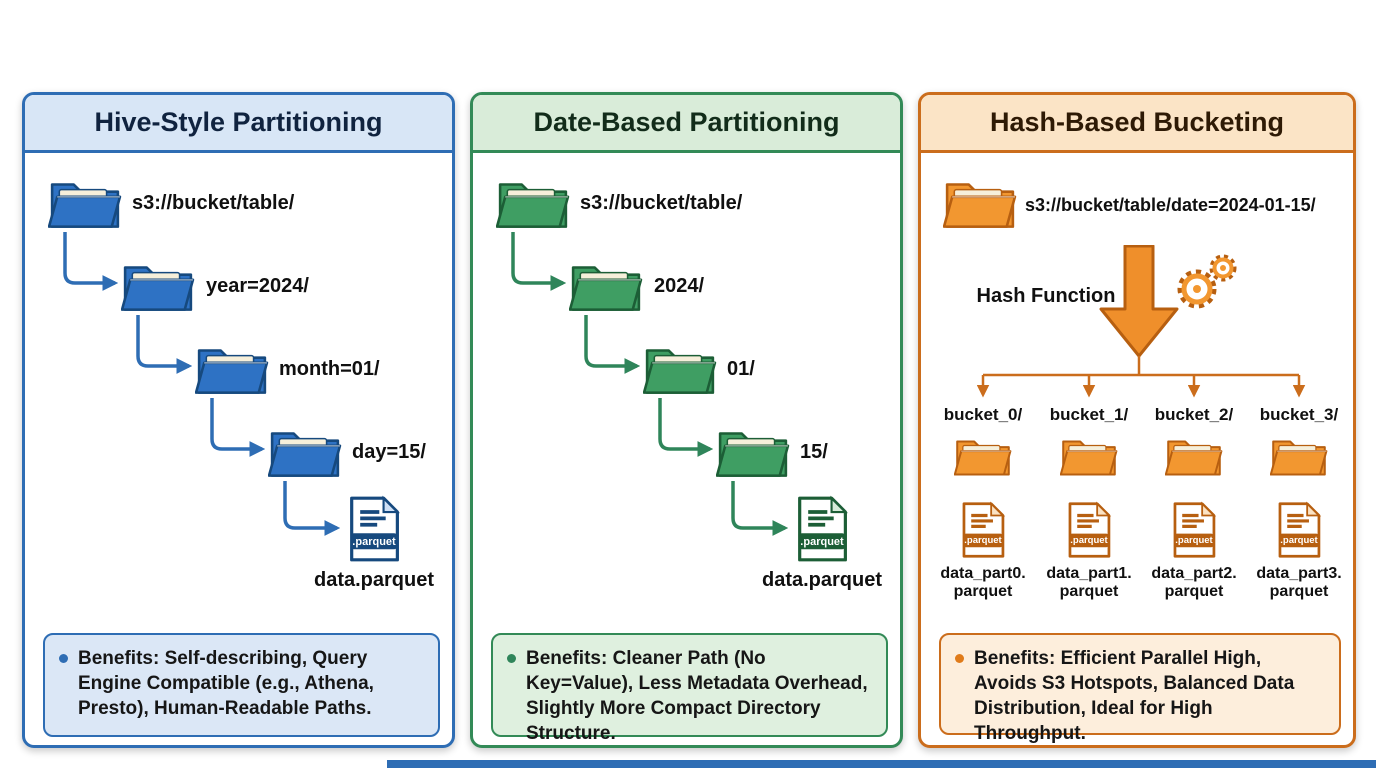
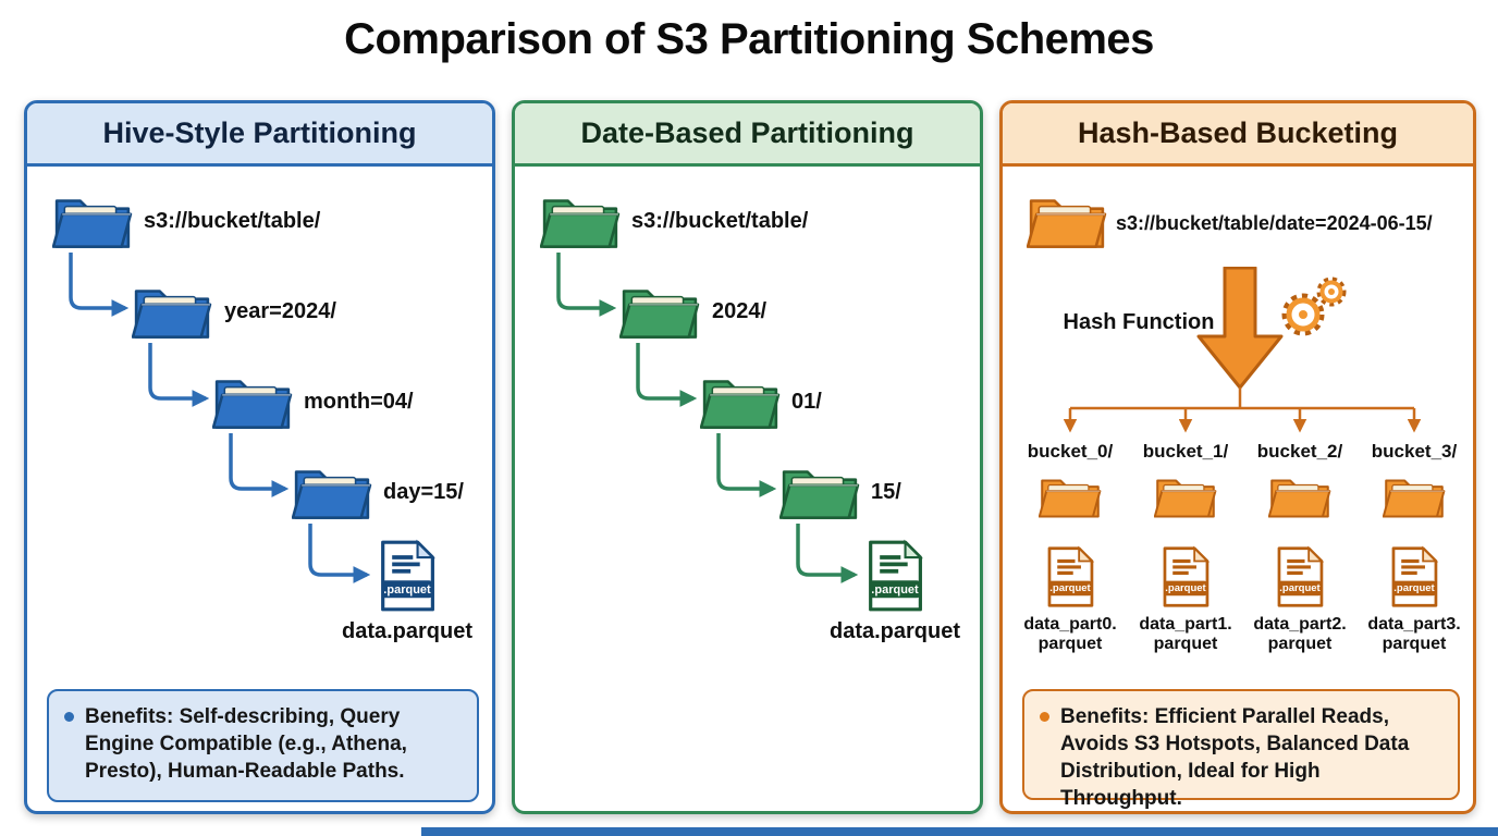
+ Comparison of S3 Partitioning Schemes
  Hive-Style Partitioning
  s3://bucket/table/
  year=2024/
- month=01/
+ month=04/
  day=15/
  .parquet
  data.parquet
  Benefits: Self-describing, Query Engine Compatible (e.g., Athena, Presto), Human-Readable Paths.
  Date-Based Partitioning
  s3://bucket/table/
  2024/
  01/
  15/
  .parquet
  data.parquet
- Benefits: Cleaner Path (No Key=Value), Less Metadata Overhead, Slightly More Compact Directory Structure.
  Hash-Based Bucketing
- s3://bucket/table/date=2024-01-15/
+ s3://bucket/table/date=2024-06-15/
  Hash Function
  bucket_0/
  .parquet
  data_part0.
  parquet
  bucket_1/
  .parquet
  data_part1.
  parquet
  bucket_2/
  .parquet
  data_part2.
  parquet
  bucket_3/
  .parquet
  data_part3.
  parquet
- Benefits: Efficient Parallel High, Avoids S3 Hotspots, Balanced Data Distribution, Ideal for High Throughput.
+ Benefits: Efficient Parallel Reads, Avoids S3 Hotspots, Balanced Data Distribution, Ideal for High Throughput.
